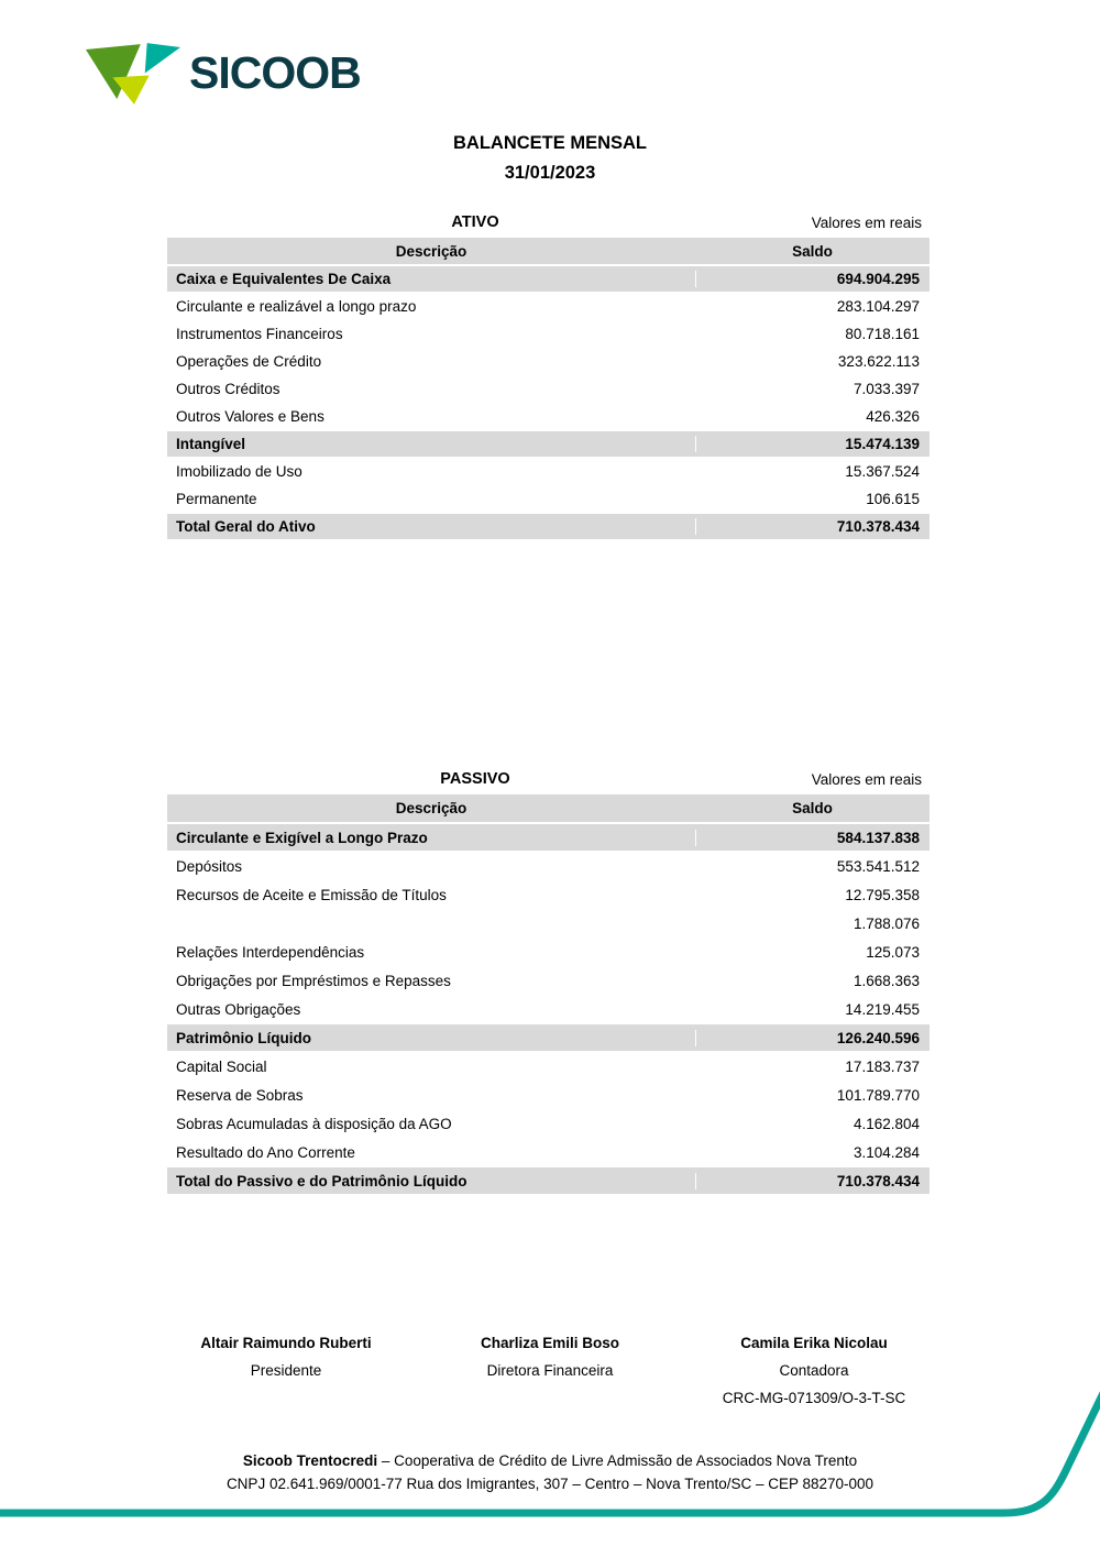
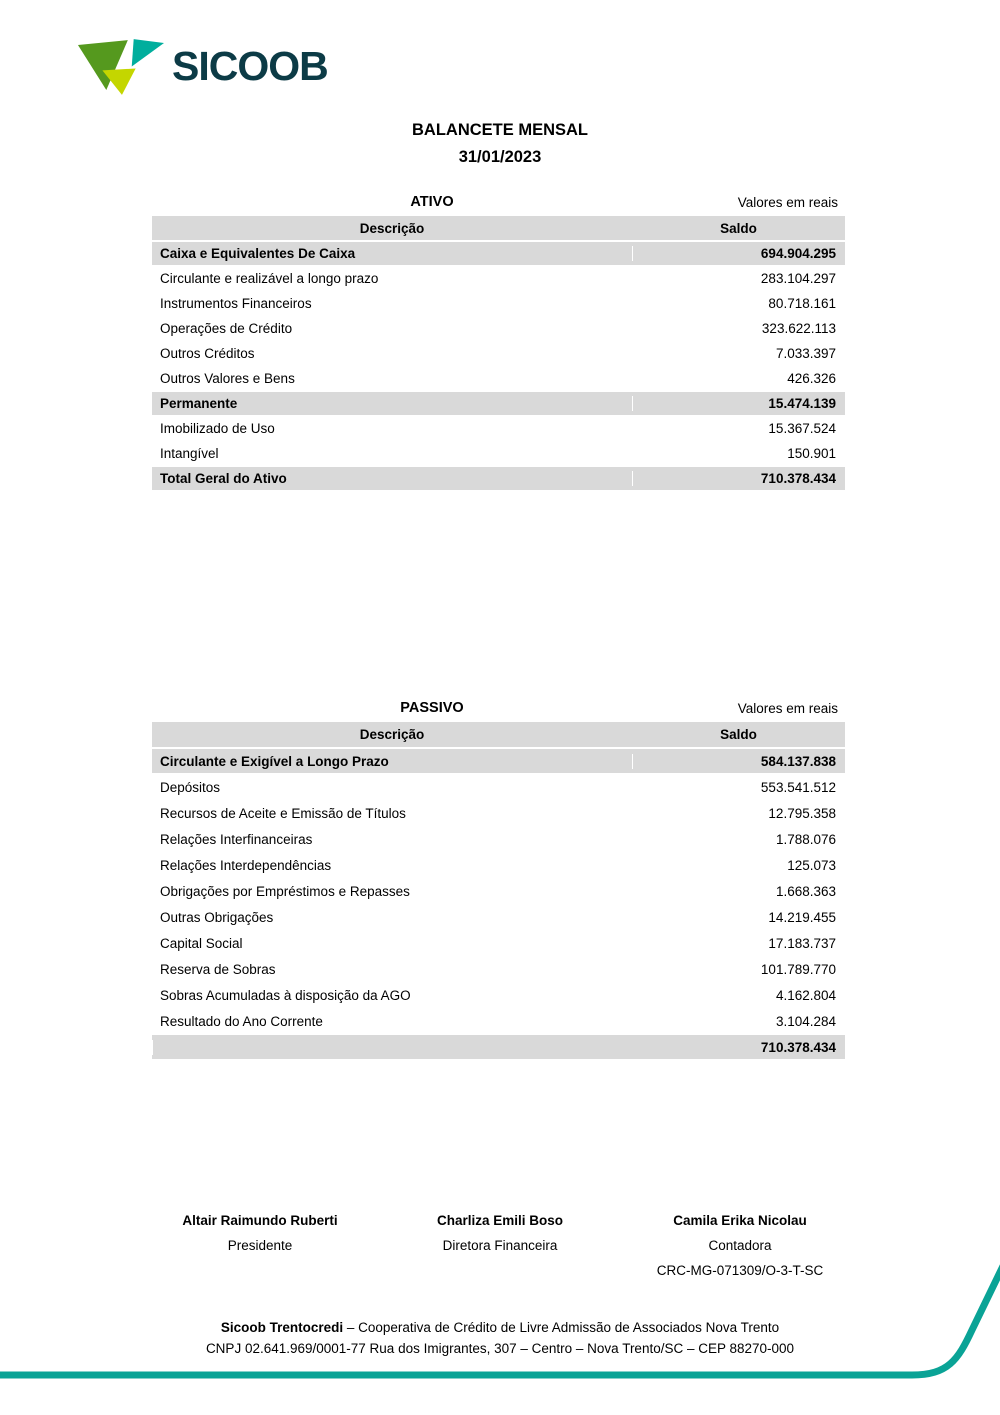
  SICOOB
  BALANCETE MENSAL
  31/01/2023
  ATIVO
  Valores em reais
  Descrição
  Saldo
  Caixa e Equivalentes De Caixa
  694.904.295
  Circulante e realizável a longo prazo
  283.104.297
  Instrumentos Financeiros
  80.718.161
  Operações de Crédito
  323.622.113
  Outros Créditos
  7.033.397
  Outros Valores e Bens
  426.326
- Intangível
+ Permanente
  15.474.139
  Imobilizado de Uso
  15.367.524
- Permanente
+ Intangível
- 106.615
+ 150.901
  Total Geral do Ativo
  710.378.434
  PASSIVO
  Valores em reais
  Descrição
  Saldo
  Circulante e Exigível a Longo Prazo
  584.137.838
  Depósitos
  553.541.512
  Recursos de Aceite e Emissão de Títulos
  12.795.358
+ Relações Interfinanceiras
  1.788.076
  Relações Interdependências
  125.073
  Obrigações por Empréstimos e Repasses
  1.668.363
  Outras Obrigações
  14.219.455
- Patrimônio Líquido
- 126.240.596
  Capital Social
  17.183.737
  Reserva de Sobras
  101.789.770
  Sobras Acumuladas à disposição da AGO
  4.162.804
  Resultado do Ano Corrente
  3.104.284
- Total do Passivo e do Patrimônio Líquido
  710.378.434
  Altair Raimundo Ruberti
  Presidente
  Charliza Emili Boso
  Diretora Financeira
  Camila Erika Nicolau
  Contadora
  CRC-MG-071309/O-3-T-SC
  Sicoob Trentocredi – Cooperativa de Crédito de Livre Admissão de Associados Nova Trento
  CNPJ 02.641.969/0001-77 Rua dos Imigrantes, 307 – Centro – Nova Trento/SC – CEP 88270-000
